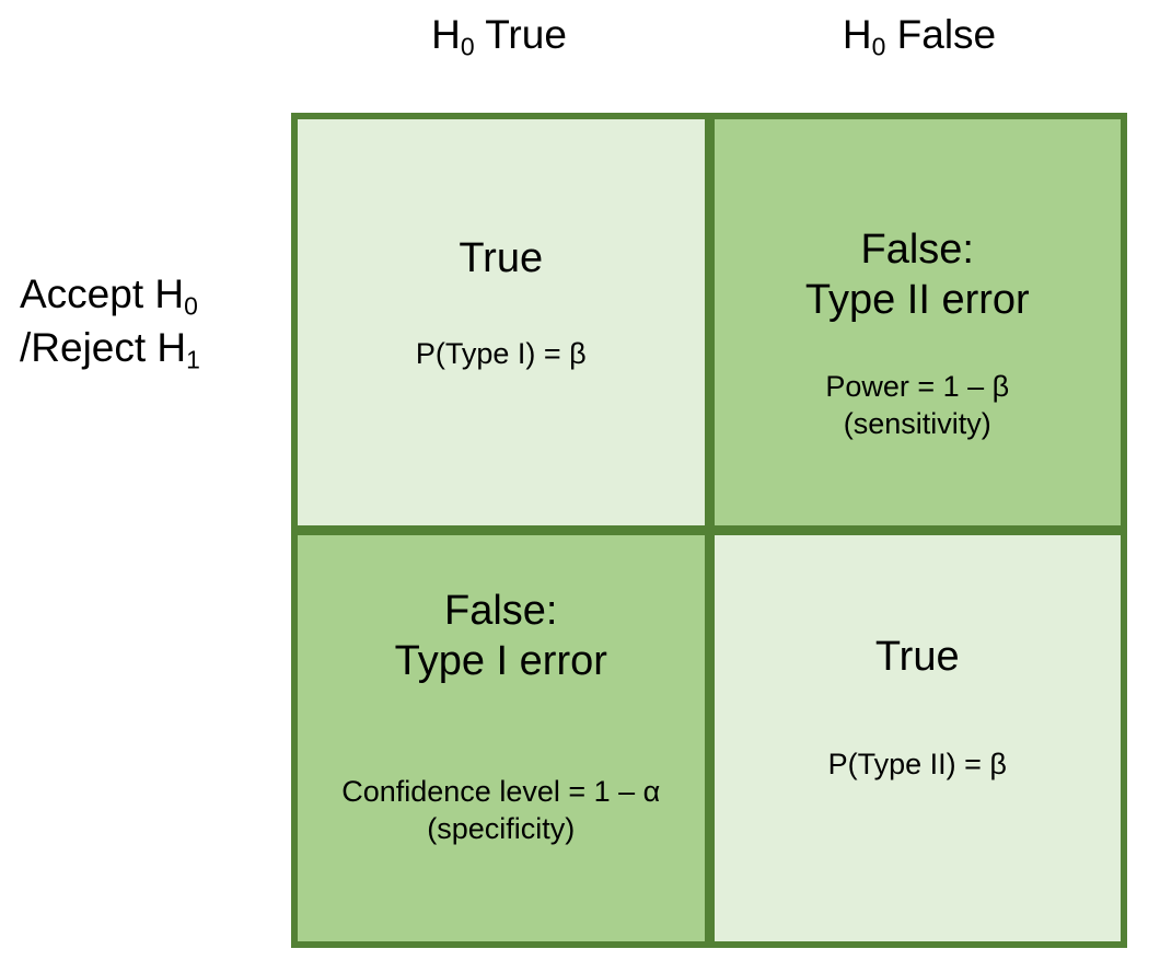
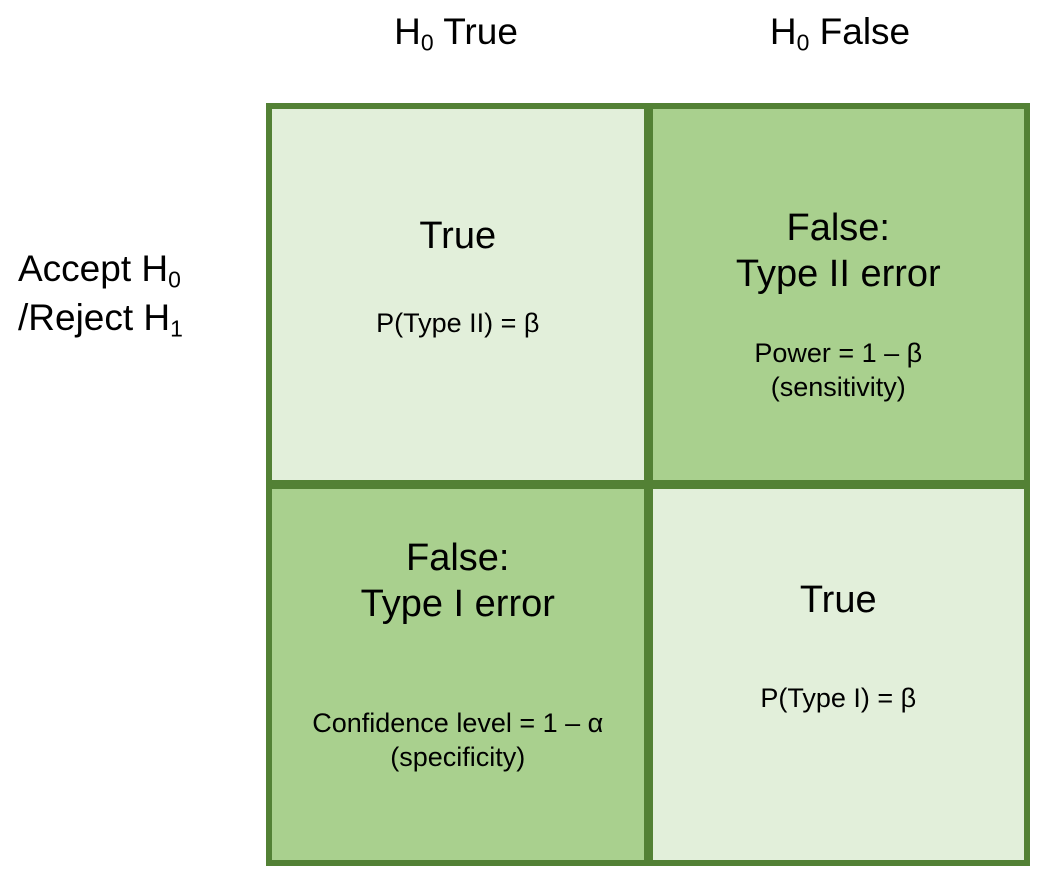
  H0 True
  H0 False
  Accept H0
  /Reject H1
  True
- P(Type I) = β
+ P(Type II) = β
  False:
  Type II error
  Power = 1 – β
  (sensitivity)
  False:
  Type I error
  Confidence level = 1 – α
  (specificity)
  True
- P(Type II) = β
+ P(Type I) = β
